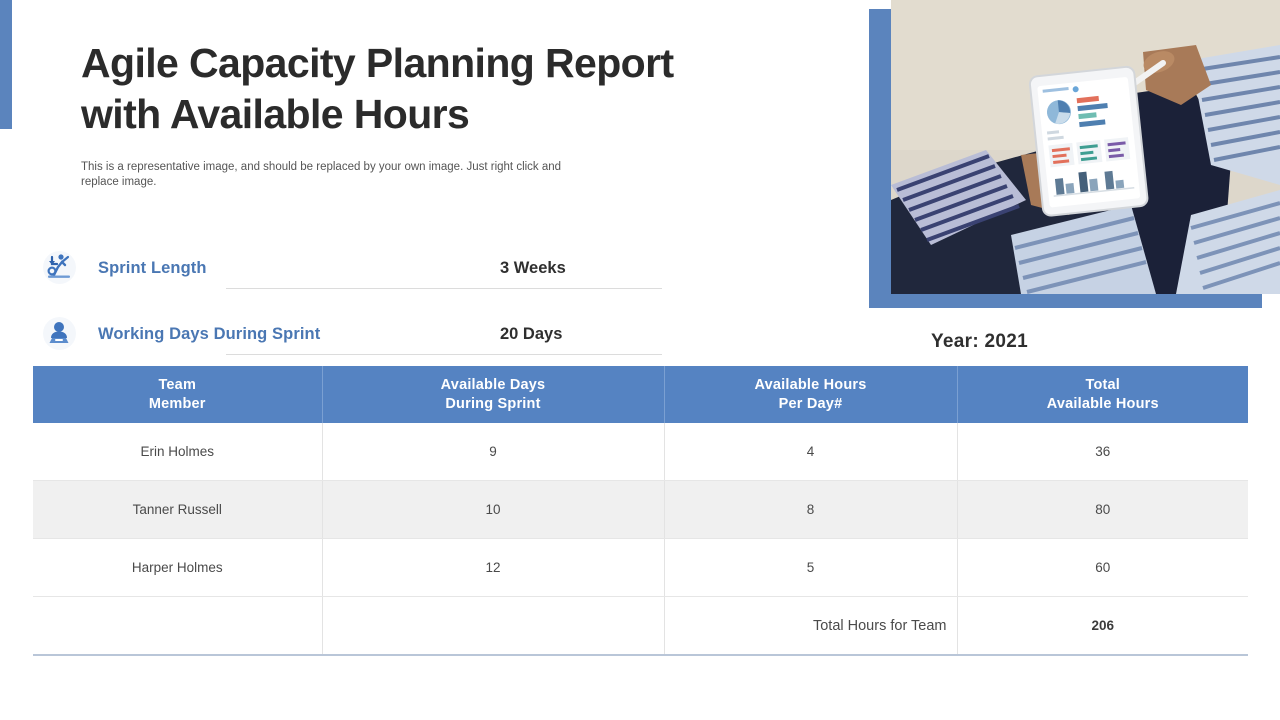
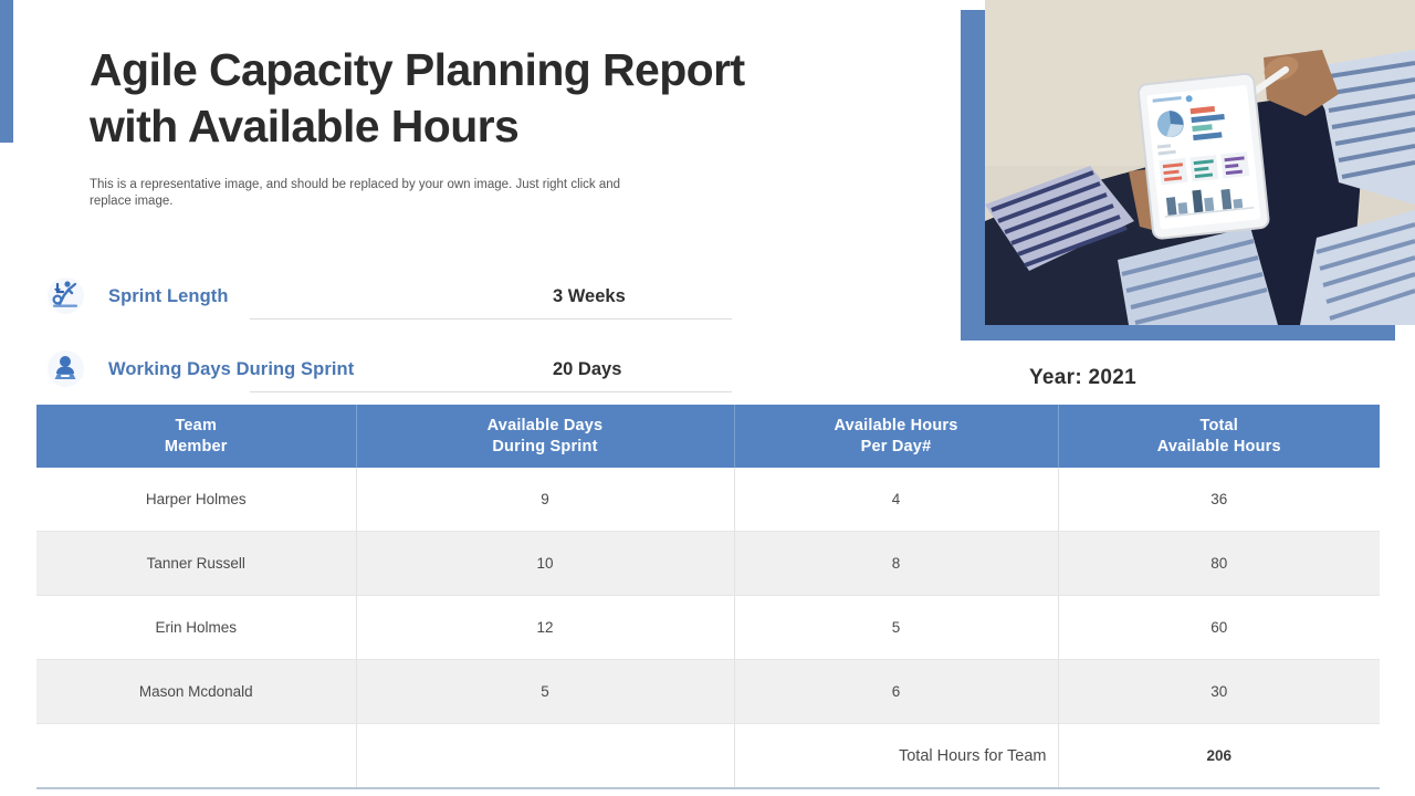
  Agile Capacity Planning Report with Available Hours
  This is a representative image, and should be replaced by your own image. Just right click and replace image.
  Year: 2021
  Sprint Length
  3 Weeks
  Working Days During Sprint
  20 Days
  Team Member	Available Days During Sprint	Available Hours Per Day#	Total Available Hours
- Erin Holmes	9	4	36
+ Harper Holmes	9	4	36
  Tanner Russell	10	8	80
- Harper Holmes	12	5	60
+ Erin Holmes	12	5	60
+ Mason Mcdonald	5	6	30
  		Total Hours for Team	206
